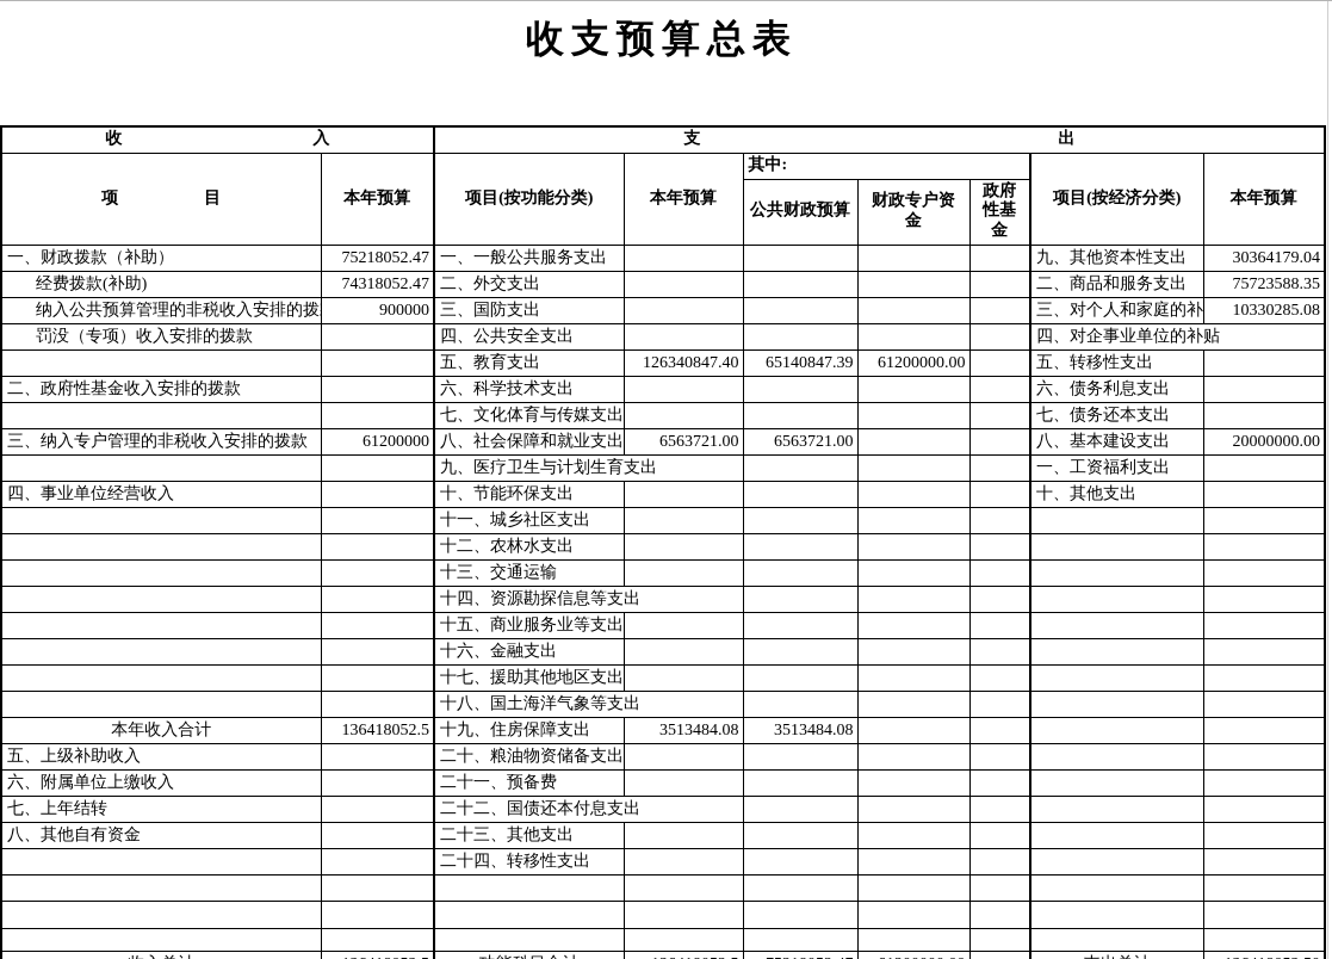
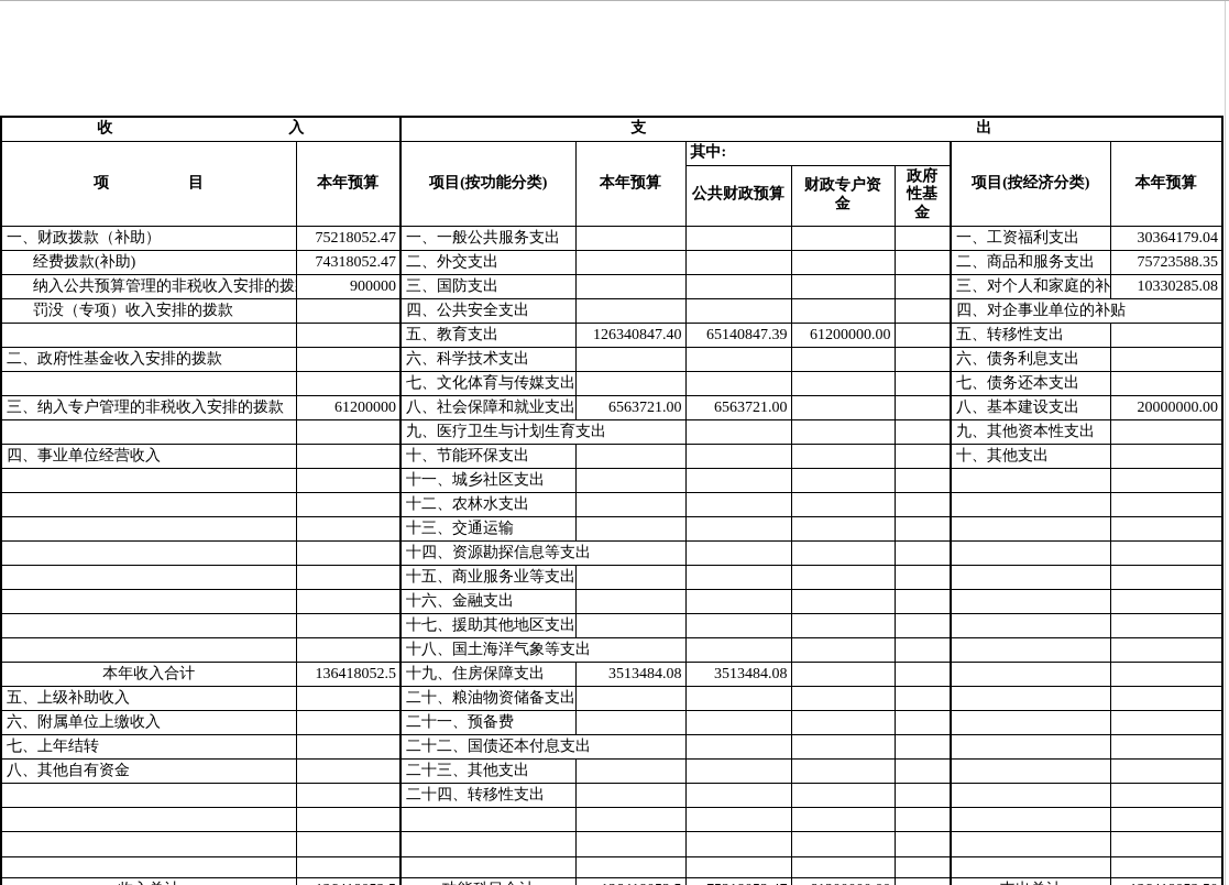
- 收支预算总表
  收 入	支 出
  项 目	本年预算	项目(按功能分类)	本年预算	其中:	项目(按经济分类)	本年预算
  公共财政预算	财政专户资金	政府性基金
- 一、财政拨款（补助）	75218052.47	一、一般公共服务支出					九、其他资本性支出	30364179.04
+ 一、财政拨款（补助）	75218052.47	一、一般公共服务支出					一、工资福利支出	30364179.04
  经费拨款(补助)	74318052.47	二、外交支出					二、商品和服务支出	75723588.35
  纳入公共预算管理的非税收入安排的拨	900000	三、国防支出					三、对个人和家庭的补	10330285.08
  罚没（专项）收入安排的拨款		四、公共安全支出					四、对企事业单位的补贴
  		五、教育支出	126340847.40	65140847.39	61200000.00		五、转移性支出
  二、政府性基金收入安排的拨款		六、科学技术支出					六、债务利息支出
  		七、文化体育与传媒支出					七、债务还本支出
  三、纳入专户管理的非税收入安排的拨款	61200000	八、社会保障和就业支出	6563721.00	6563721.00			八、基本建设支出	20000000.00
- 		九、医疗卫生与计划生育支出				一、工资福利支出
+ 		九、医疗卫生与计划生育支出				九、其他资本性支出
  四、事业单位经营收入		十、节能环保支出					十、其他支出
  		十一、城乡社区支出
  		十二、农林水支出
  		十三、交通运输
  		十四、资源勘探信息等支出
  		十五、商业服务业等支出
  		十六、金融支出
  		十七、援助其他地区支出
  		十八、国土海洋气象等支出
  本年收入合计	136418052.5	十九、住房保障支出	3513484.08	3513484.08
  五、上级补助收入		二十、粮油物资储备支出
  六、附属单位上缴收入		二十一、预备费
  七、上年结转		二十二、国债还本付息支出
  八、其他自有资金		二十三、其他支出
  		二十四、转移性支出
